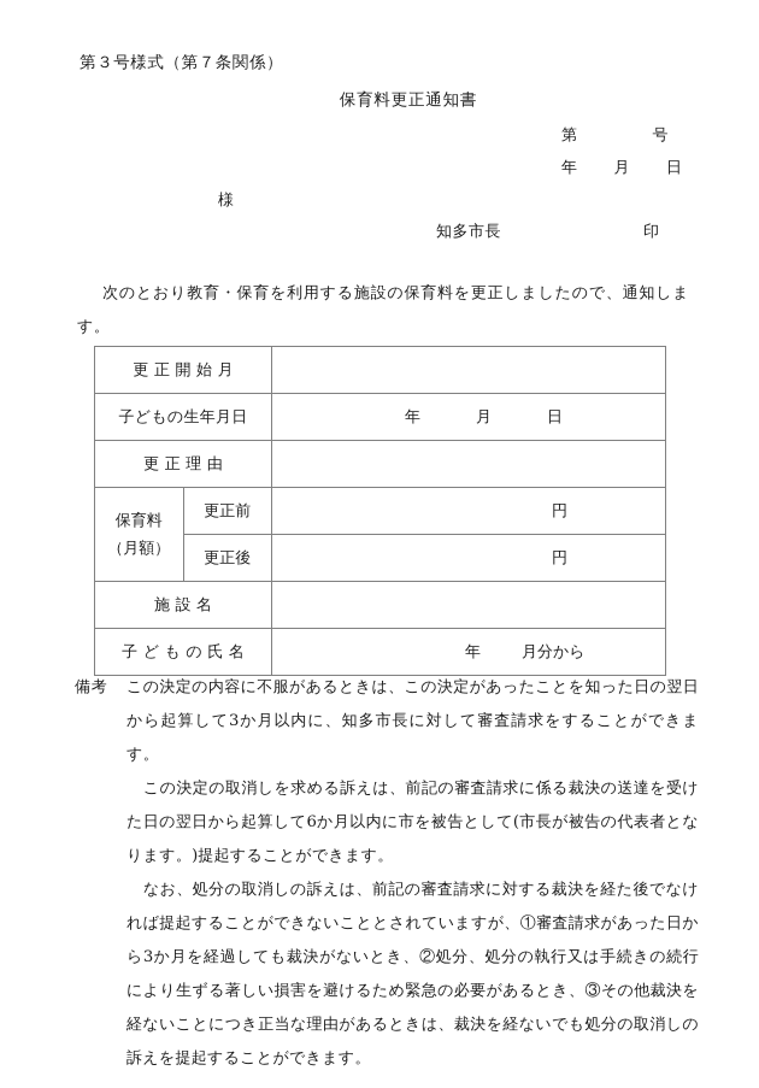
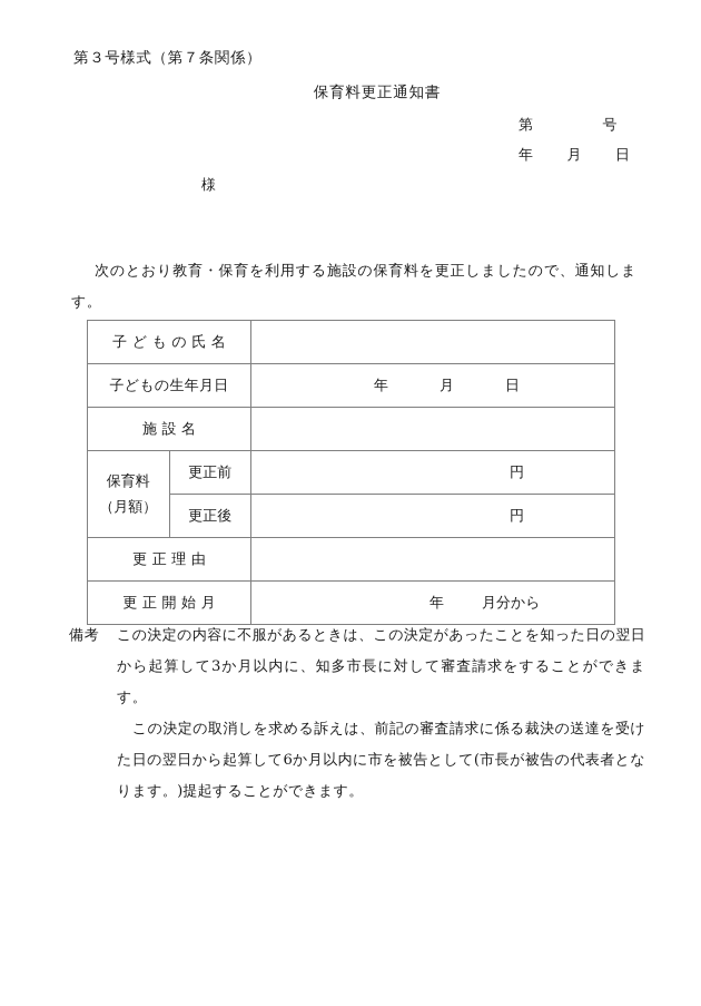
  第３号様式（第７条関係）
  保育料更正通知書
  第 号
  年 月 日
  様
- 知多市長 印
  次のとおり教育・保育を利用する施設の保育料を更正しましたので、通知します。
- 更正開始月
+ 子どもの氏名
  子どもの生年月日	年 月 日
- 更正理由
+ 施設名
  保育料 （月額）	更正前	円
  更正後	円
- 施設名
+ 更正理由
- 子どもの氏名	年 月分から
+ 更正開始月	年 月分から
  備考
  この決定の内容に不服があるときは、この決定があったことを知った日の翌日から起算して3か月以内に、知多市長に対して審査請求をすることができます。
  この決定の取消しを求める訴えは、前記の審査請求に係る裁決の送達を受けた日の翌日から起算して6か月以内に市を被告として(市長が被告の代表者となります。)提起することができます。
- なお、処分の取消しの訴えは、前記の審査請求に対する裁決を経た後でなければ提起することができないこととされていますが、①審査請求があった日から3か月を経過しても裁決がないとき、②処分、処分の執行又は手続きの続行により生ずる著しい損害を避けるため緊急の必要があるとき、③その他裁決を経ないことにつき正当な理由があるときは、裁決を経ないでも処分の取消しの訴えを提起することができます。
